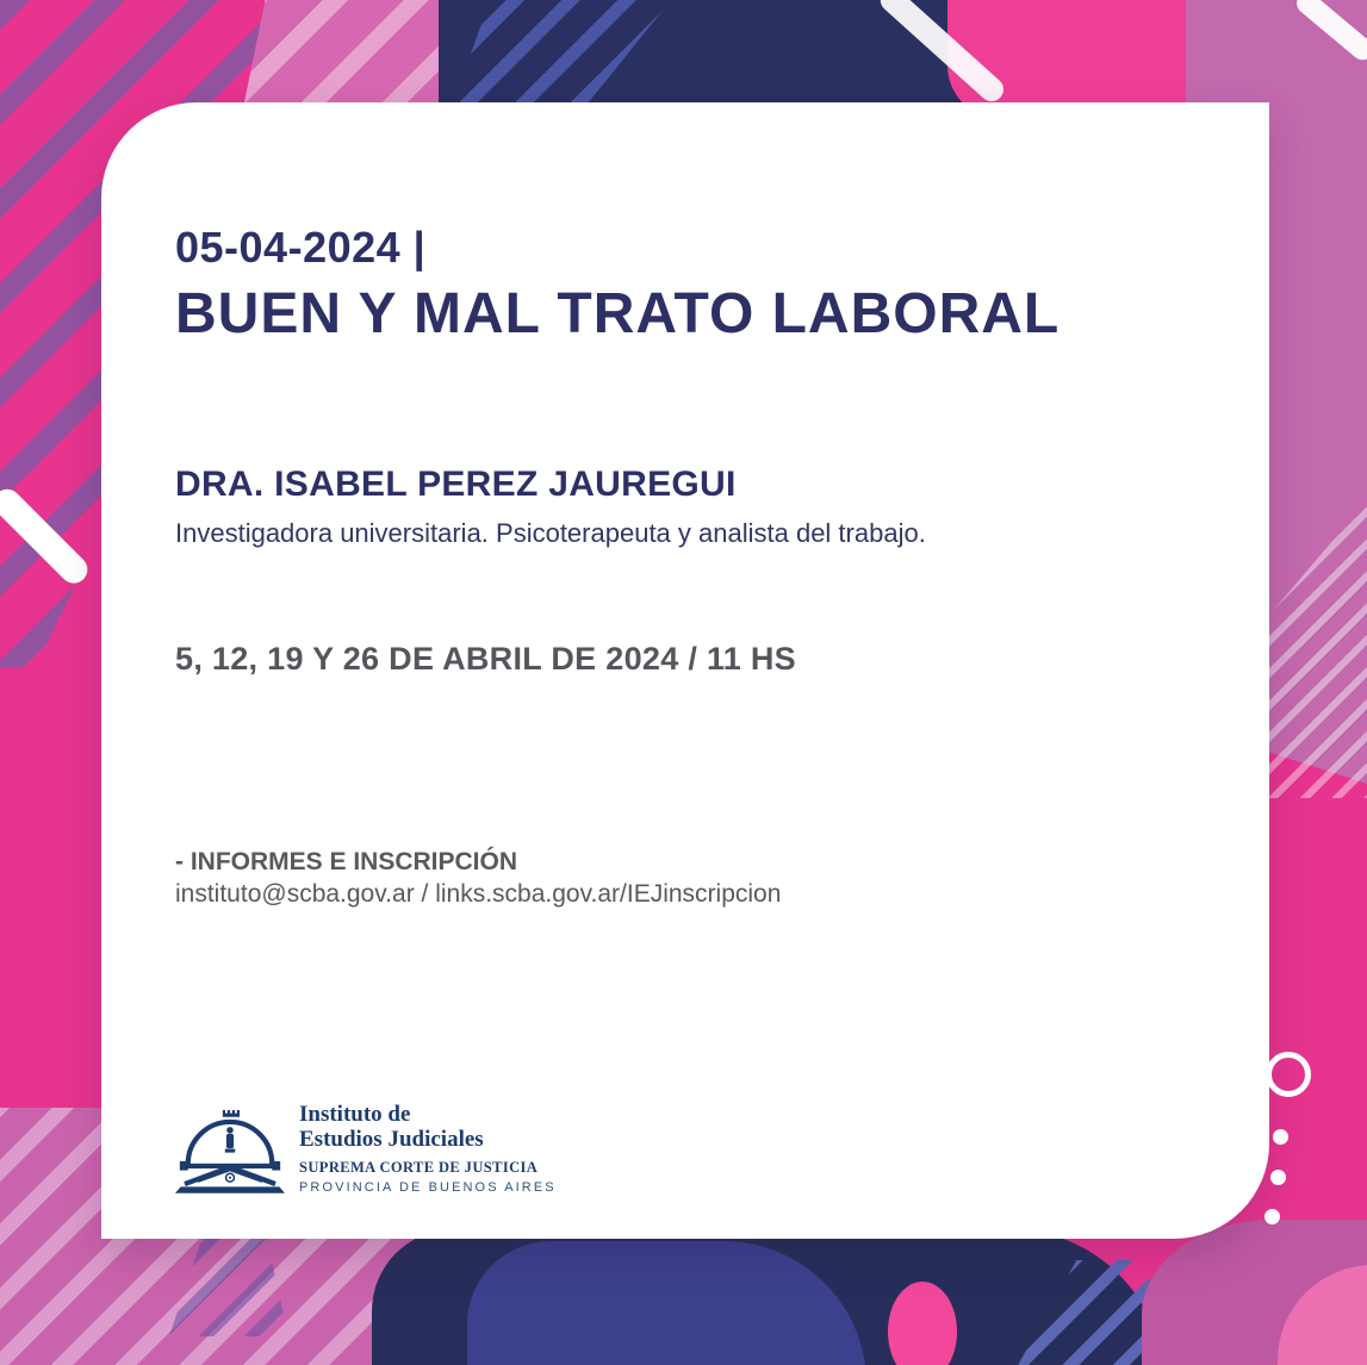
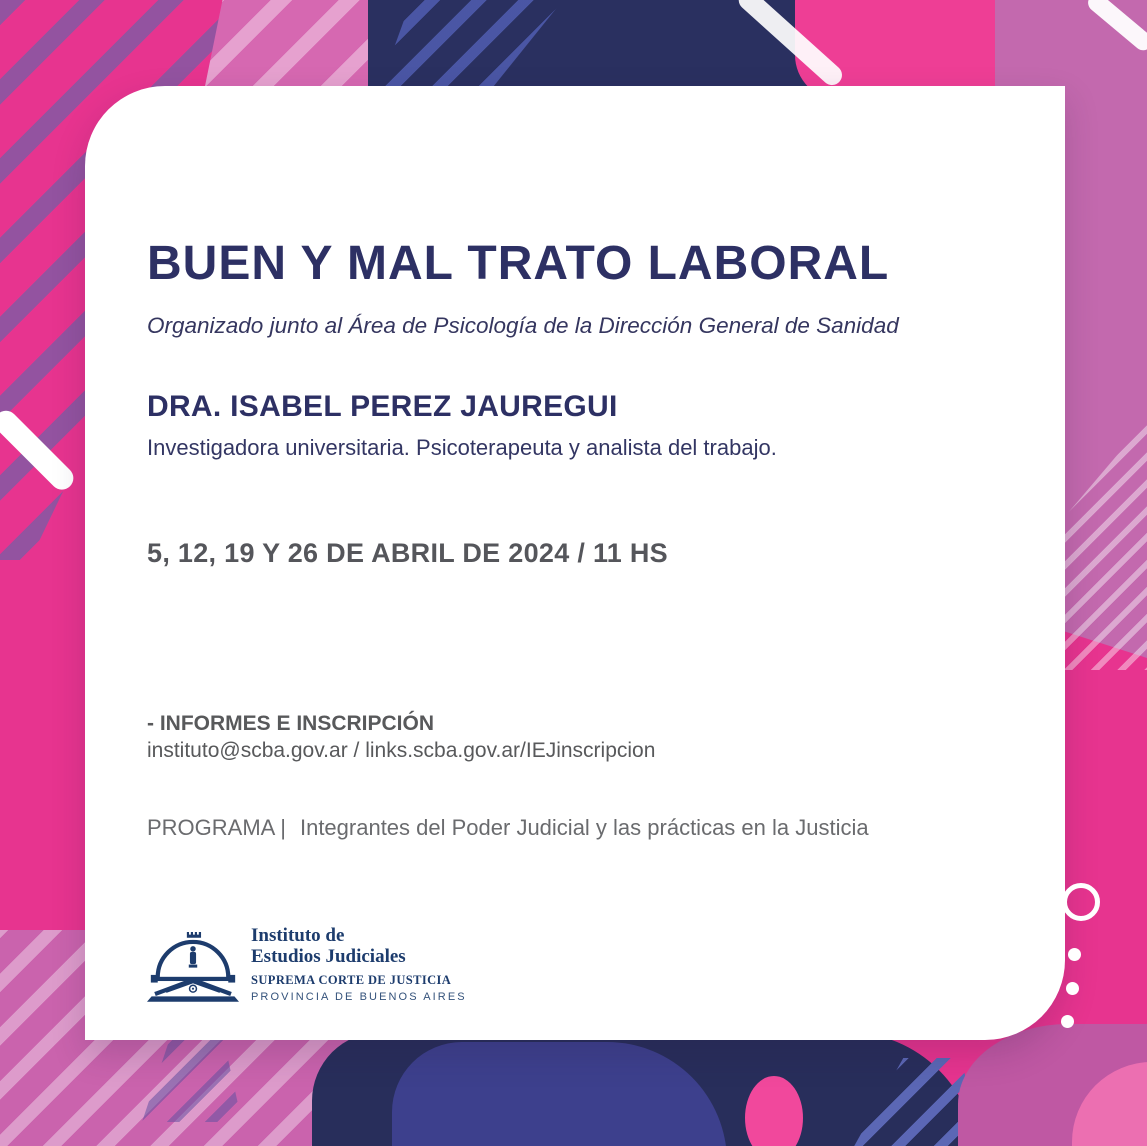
- 05-04-2024 |
  BUEN Y MAL TRATO LABORAL
+ Organizado junto al Área de Psicología de la Dirección General de Sanidad
  DRA. ISABEL PEREZ JAUREGUI
  Investigadora universitaria. Psicoterapeuta y analista del trabajo.
  5, 12, 19 Y 26 DE ABRIL DE 2024 / 11 HS
  - INFORMES E INSCRIPCIÓN
  instituto@scba.gov.ar / links.scba.gov.ar/IEJinscripcion
+ PROGRAMA | Integrantes del Poder Judicial y las prácticas en la Justicia
  Instituto de
  Estudios Judiciales
  SUPREMA CORTE DE JUSTICIA
  PROVINCIA DE BUENOS AIRES
